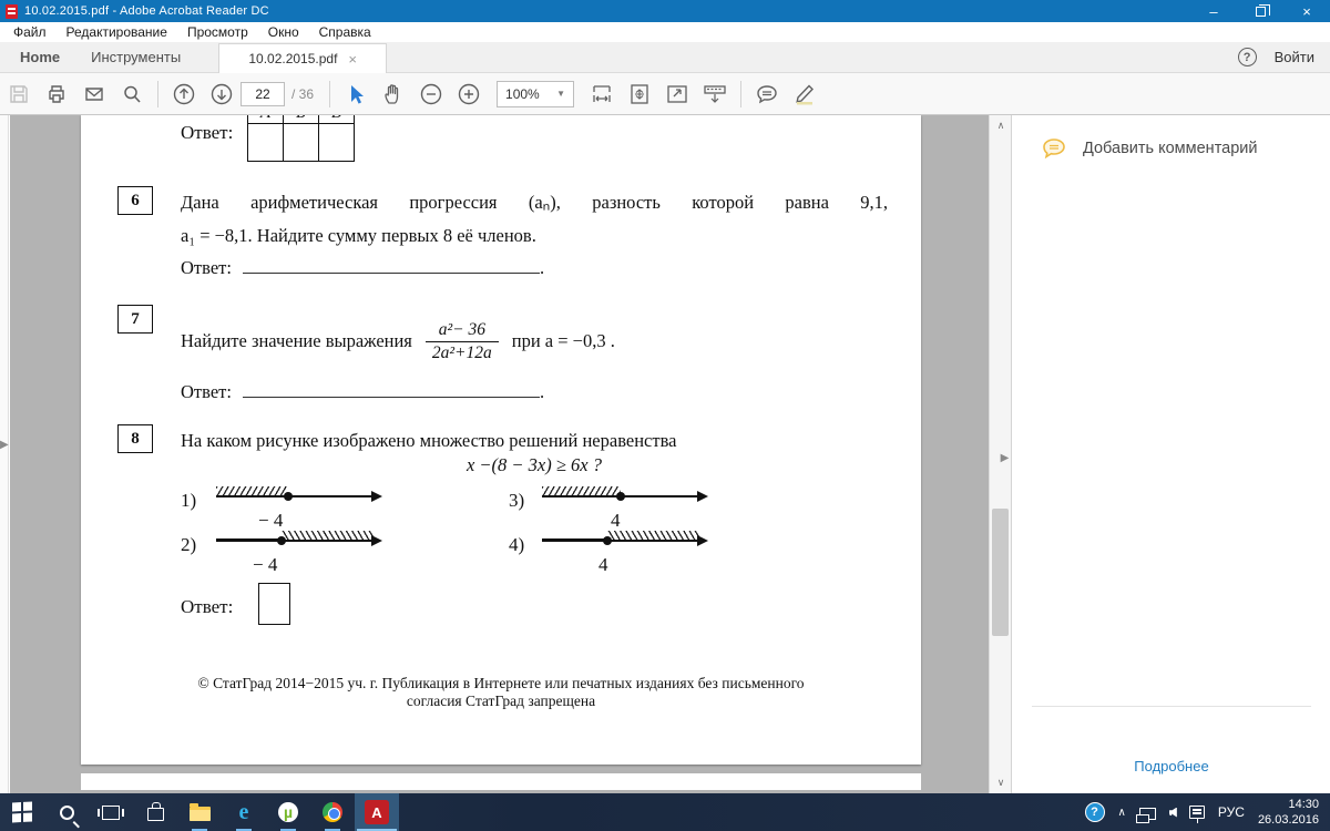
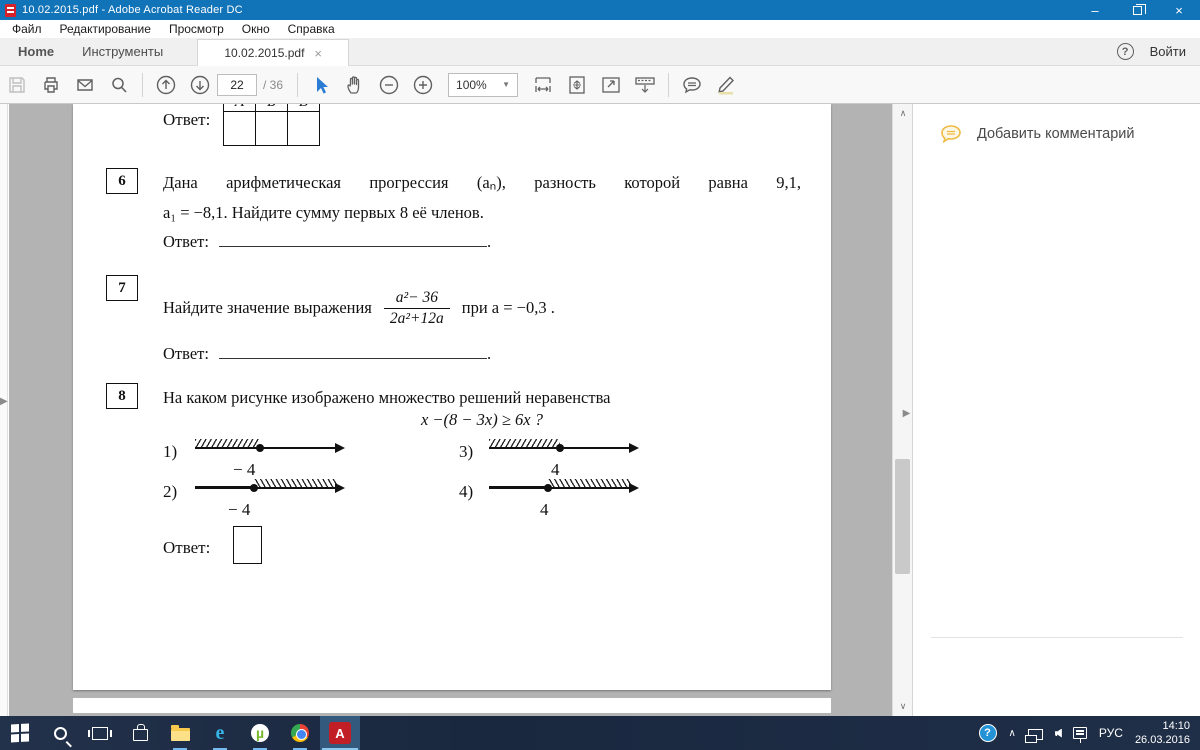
  10.02.2015.pdf - Adobe Acrobat Reader DC
  –
  ×
  Файл
  Редактирование
  Просмотр
  Окно
  Справка
  Home
  Инструменты
  10.02.2015.pdf
  ×
  ?
  Войти
  22
  / 36
  100%
  ▼
  ▶
  Ответ:
  6
  Дана арифметическая прогрессия (aₙ), разность которой равна 9,1,
  a₁ = −8,1. Найдите сумму первых 8 её членов.
  Ответ: .
  7
  Найдите значение выражения
  a²− 36
  2a²+12a
  при a = −0,3 .
  Ответ: .
  8
  На каком рисунке изображено множество решений неравенства
  x −(8 − 3x) ≥ 6x ?
  1)
  − 4
  3)
  4
  2)
  − 4
  4)
  4
  Ответ:
- © СтатГрад 2014−2015 уч. г. Публикация в Интернете или печатных изданиях без письменного
- согласия СтатГрад запрещена
  ∧
  ∨
  ▶
  Добавить комментарий
- Подробнее
  e
  µ
  A
  ?
  ∧
  РУС
- 14:30
+ 14:10
  26.03.2016
